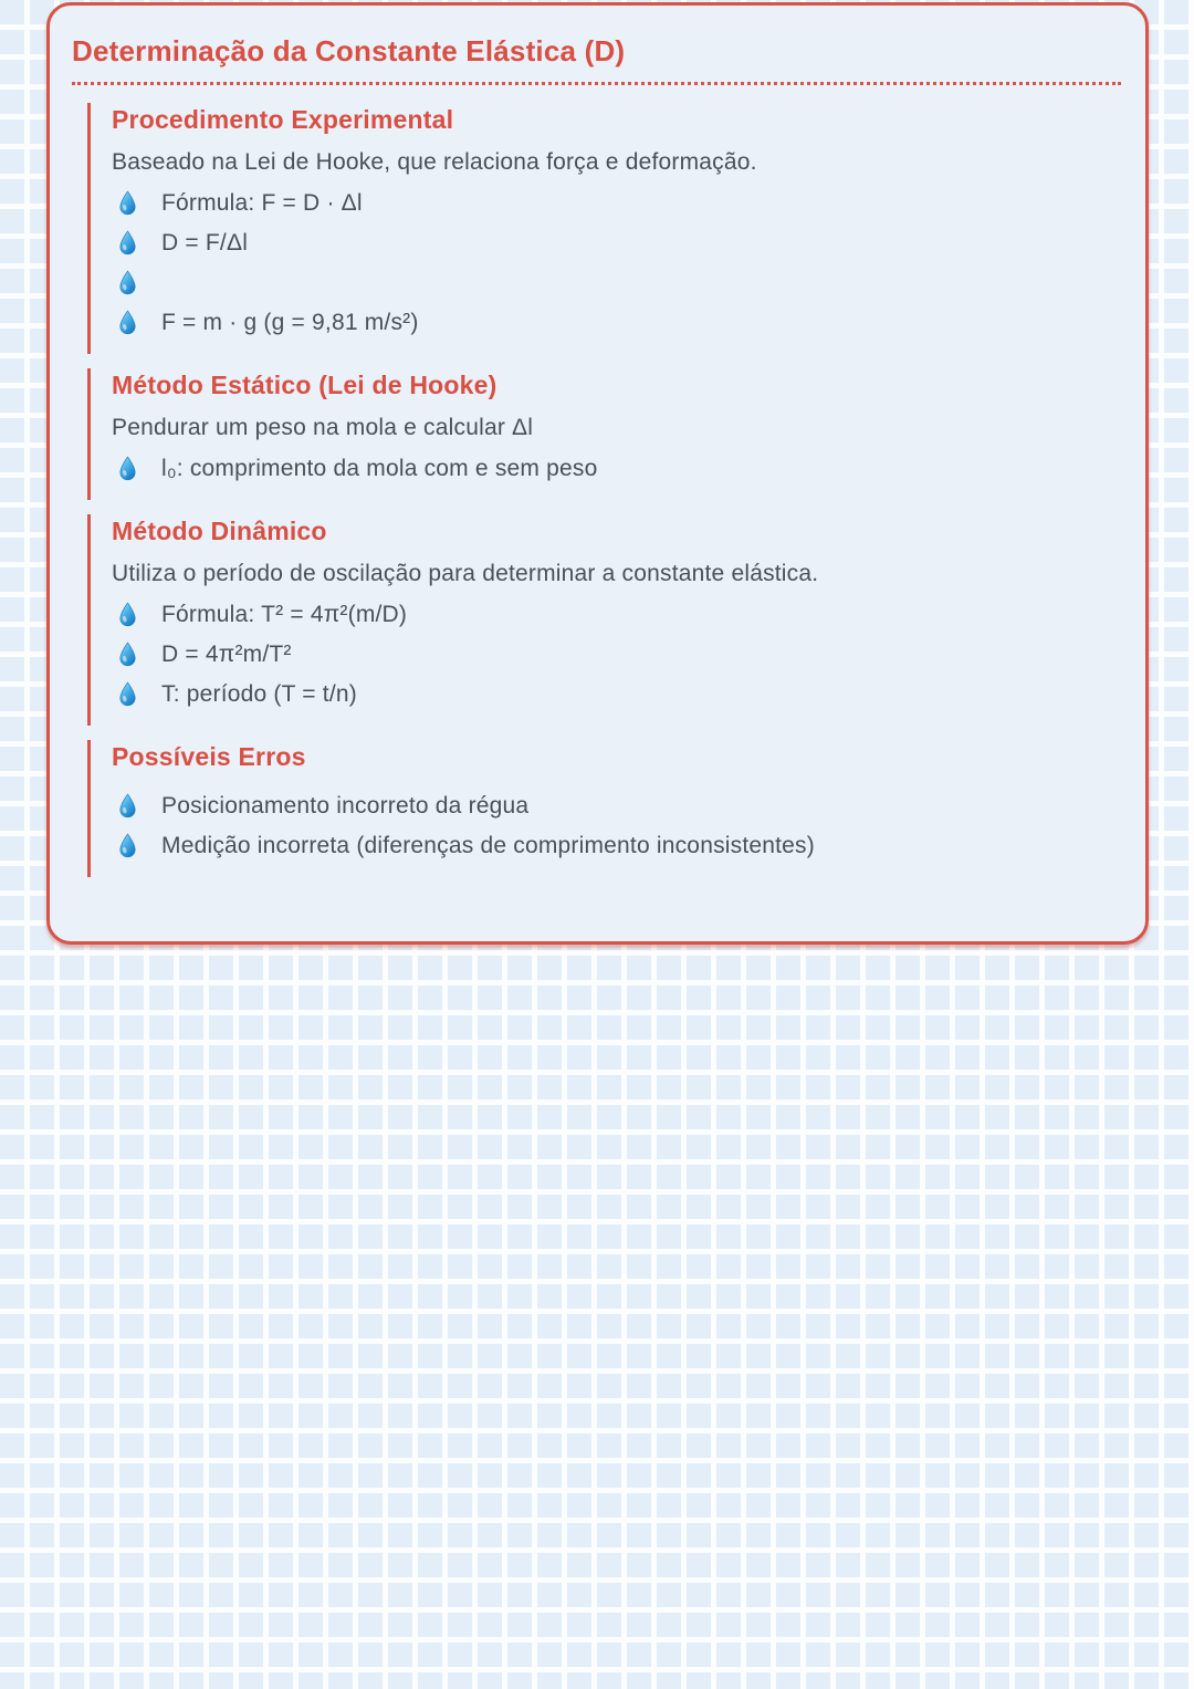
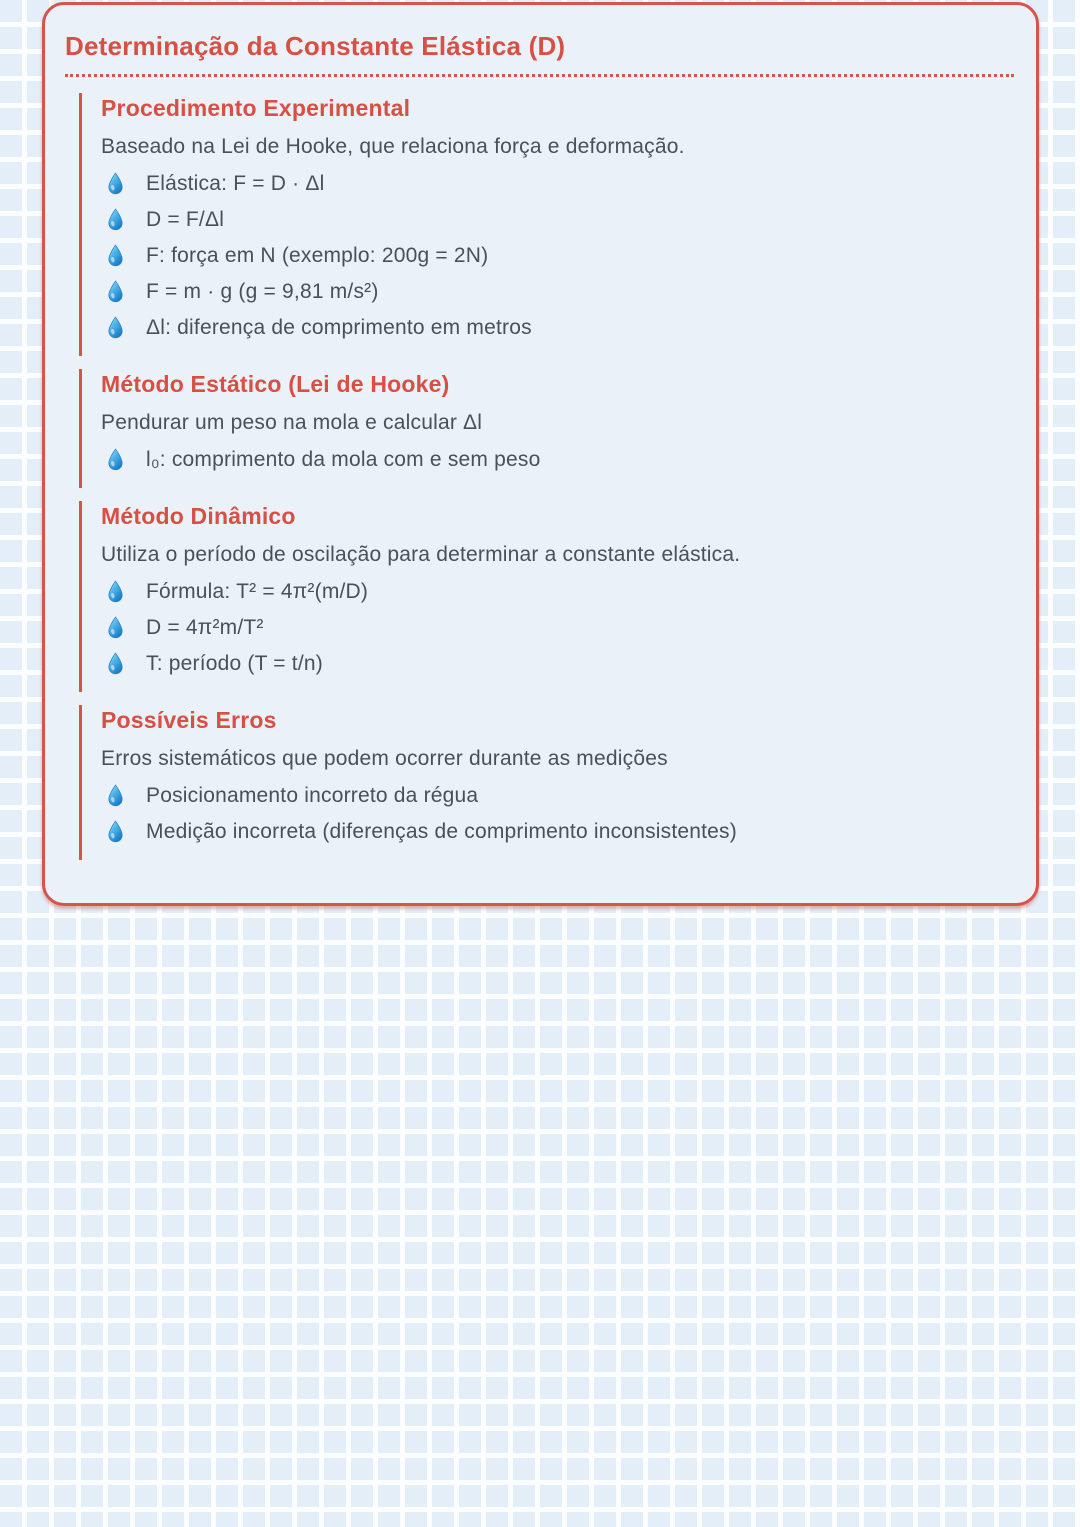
  Determinação da Constante Elástica (D)
  Procedimento Experimental
  Baseado na Lei de Hooke, que relaciona força e deformação.
- Fórmula: F = D · Δl
+ Elástica: F = D · Δl
  D = F/Δl
+ F: força em N (exemplo: 200g = 2N)
  F = m · g (g = 9,81 m/s²)
+ Δl: diferença de comprimento em metros
  Método Estático (Lei de Hooke)
  Pendurar um peso na mola e calcular Δl
  l₀: comprimento da mola com e sem peso
  Método Dinâmico
  Utiliza o período de oscilação para determinar a constante elástica.
  Fórmula: T² = 4π²(m/D)
  D = 4π²m/T²
  T: período (T = t/n)
  Possíveis Erros
+ Erros sistemáticos que podem ocorrer durante as medições
  Posicionamento incorreto da régua
  Medição incorreta (diferenças de comprimento inconsistentes)
